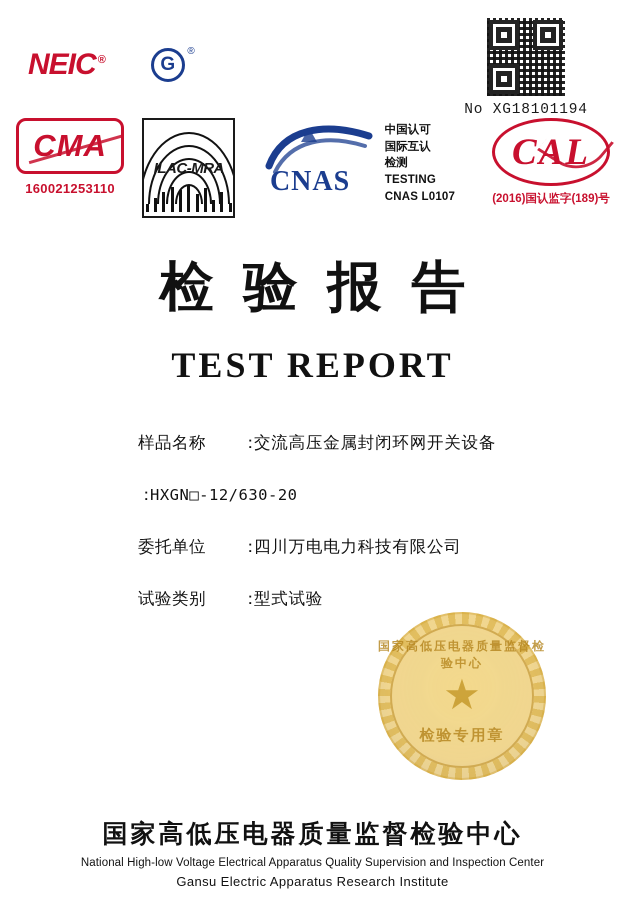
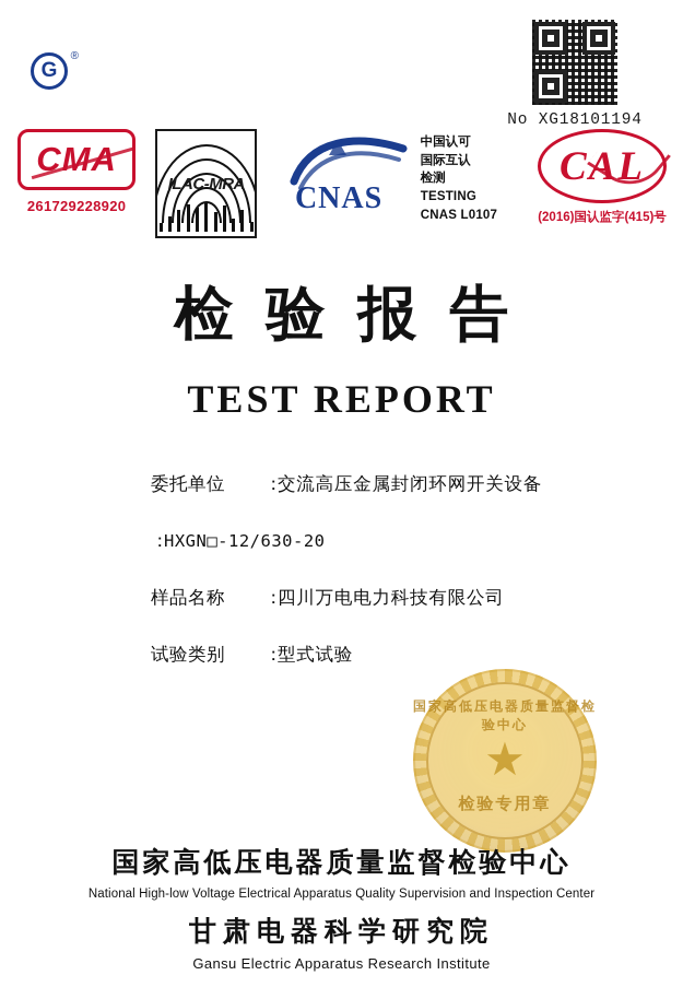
  No XG18101194
- NEIC ®
  G
  ®
  CMA
- 160021253110
+ 261729228920
  ILAC-MRA
  CNAS
  中国认可
  国际互认
  检测
  TESTING
  CNAS L0107
  CAL
- (2016)国认监字(189)号
+ (2016)国认监字(415)号
  检验报告
  TEST REPORT
- 样品名称
+ 委托单位
  ：
  交流高压金属封闭环网开关设备
  ：
  HXGN□-12/630-20
- 委托单位
+ 样品名称
  ：
  四川万电电力科技有限公司
  试验类别
  ：
  型式试验
  国家高低压电器质量监督检验中心
  ★
  检验专用章
  国家高低压电器质量监督检验中心
  National High-low Voltage Electrical Apparatus Quality Supervision and Inspection Center
+ 甘肃电器科学研究院
  Gansu Electric Apparatus Research Institute
